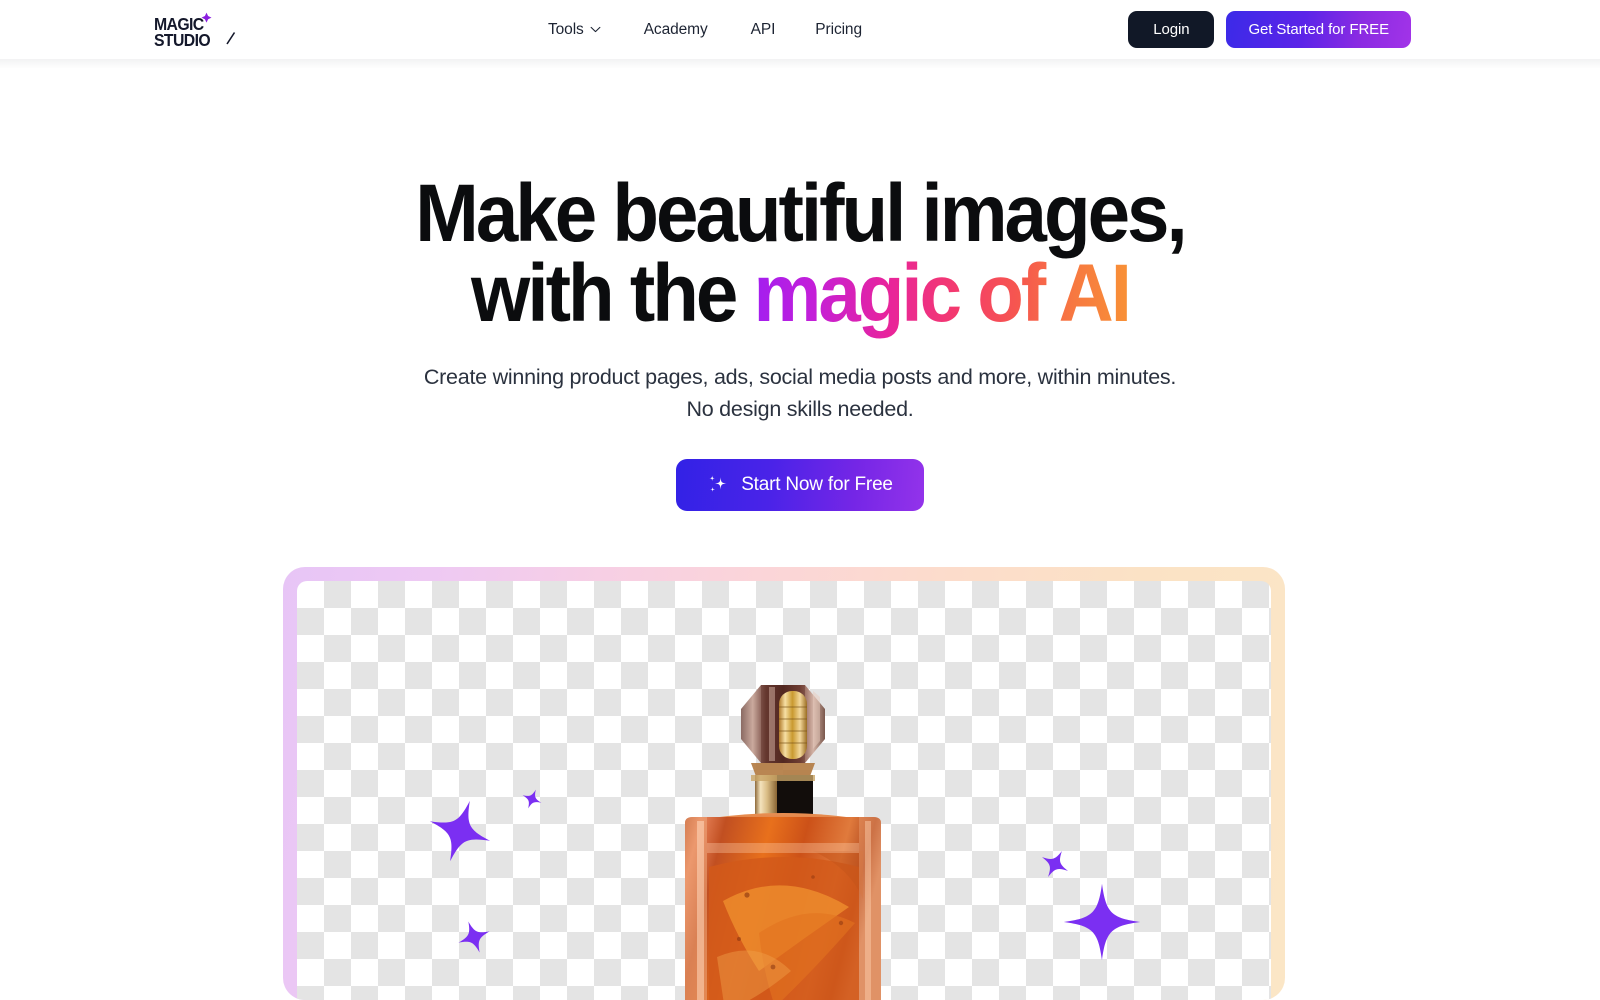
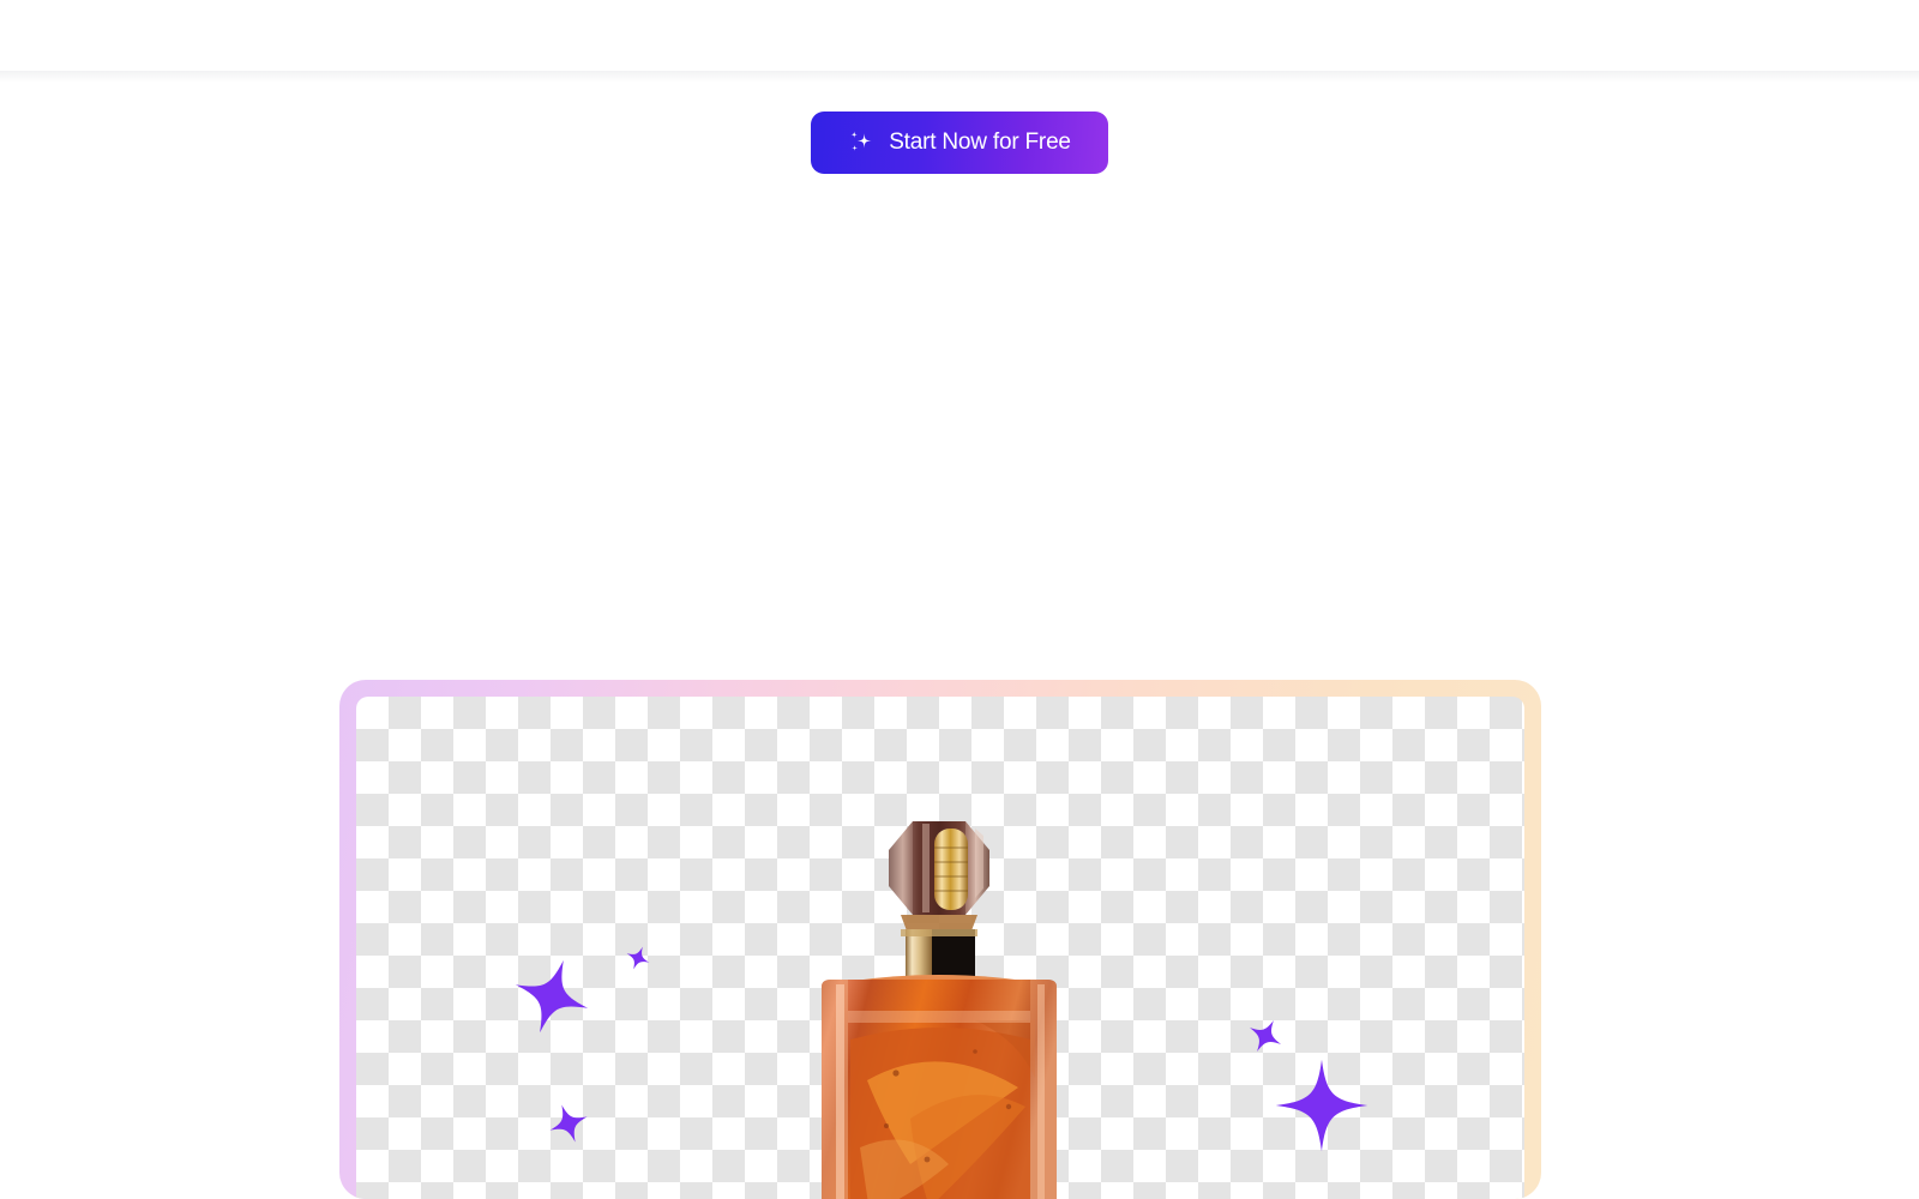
- MAGIC
- STUDIO
- Tools
- Academy
- API
- Pricing
- Login
- Get Started for FREE
- Make beautiful images,
- with the magic of AI
- Create winning product pages, ads, social media posts and more, within minutes.
- No design skills needed.
  Start Now for Free
